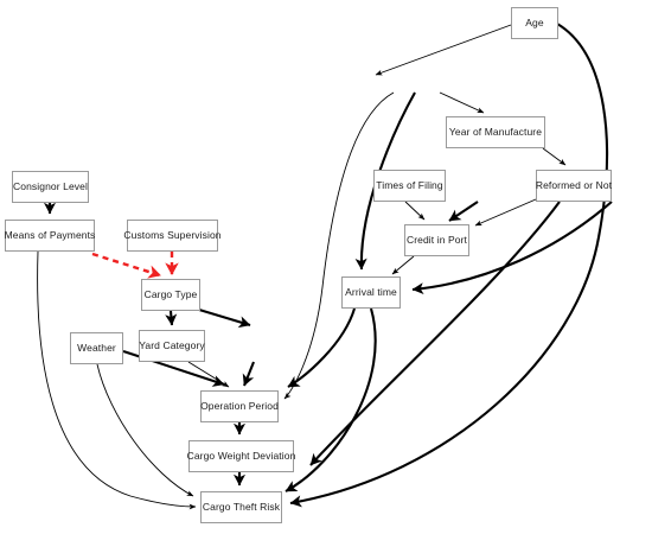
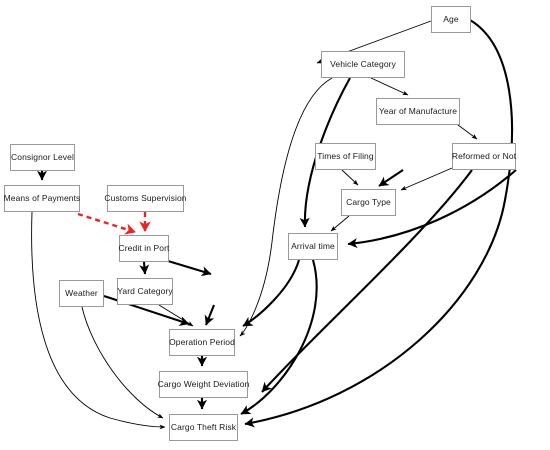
  Age
+ Vehicle Category
  Year of Manufacture
  Times of Filing
  Reformed or Not
- Credit in Port
+ Cargo Type
  Arrival time
  Consignor Level
  Means of Payments
  Customs Supervision
- Cargo Type
+ Credit in Port
  Weather
  Yard Category
  Operation Period
  Cargo Weight Deviation
  Cargo Theft Risk
